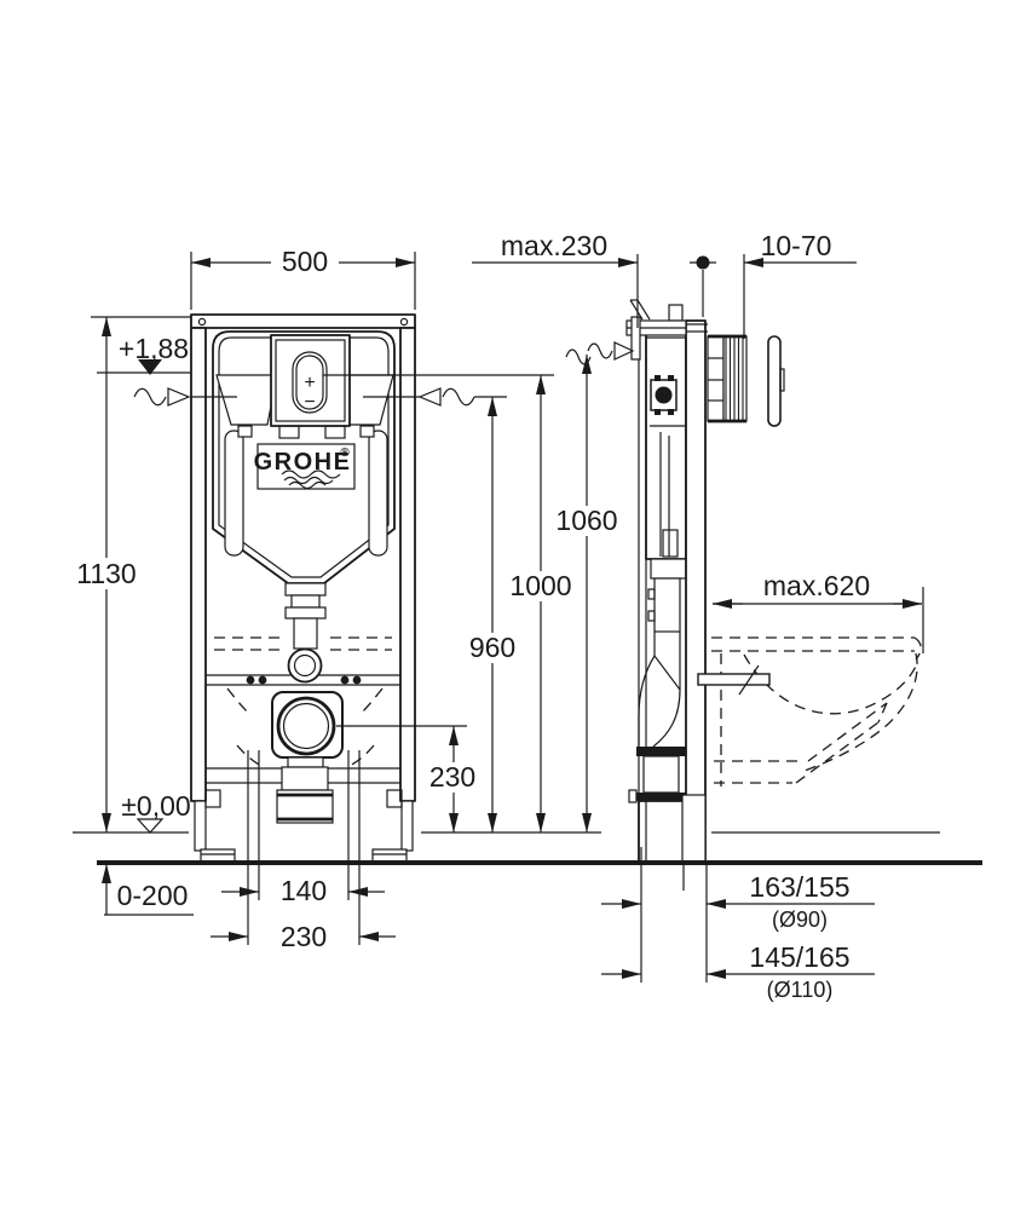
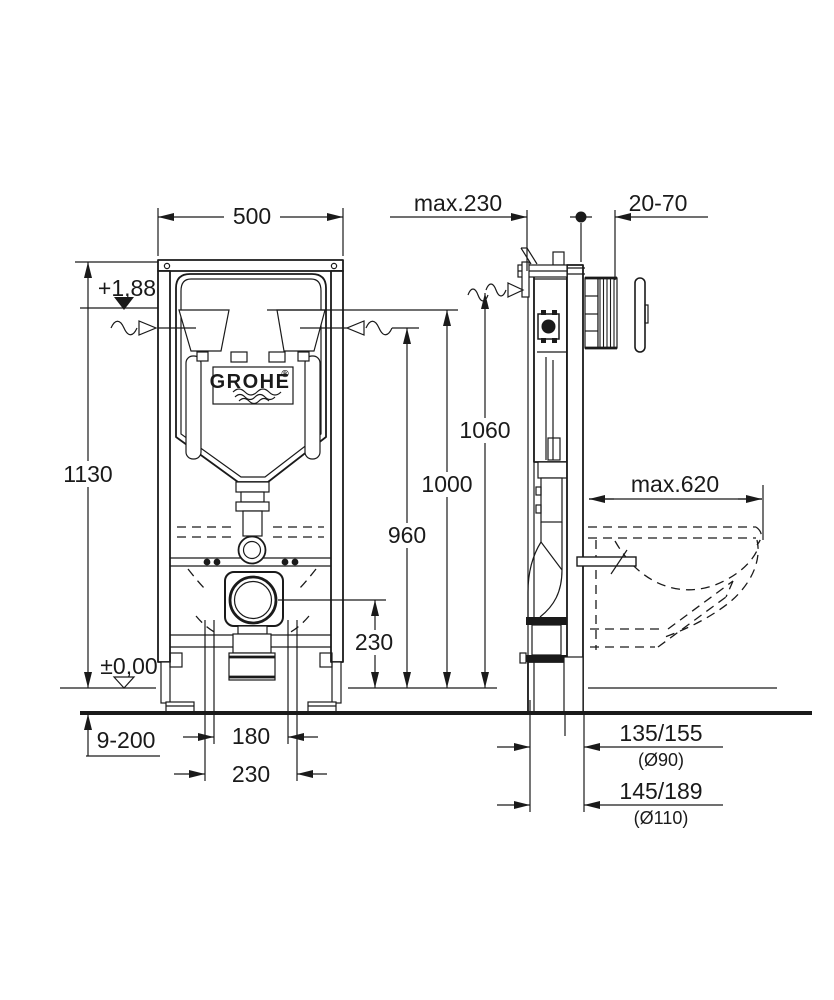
- +
- −
  GROHE
  ®
  500
  max.230
- 10-70
+ 20-70
  +1,88
  1130
  960
  1000
  1060
  230
  ±0,00
- 0-200
+ 9-200
- 140
+ 180
  230
  max.620
- 163/155
+ 135/155
  (Ø90)
- 145/165
+ 145/189
  (Ø110)
